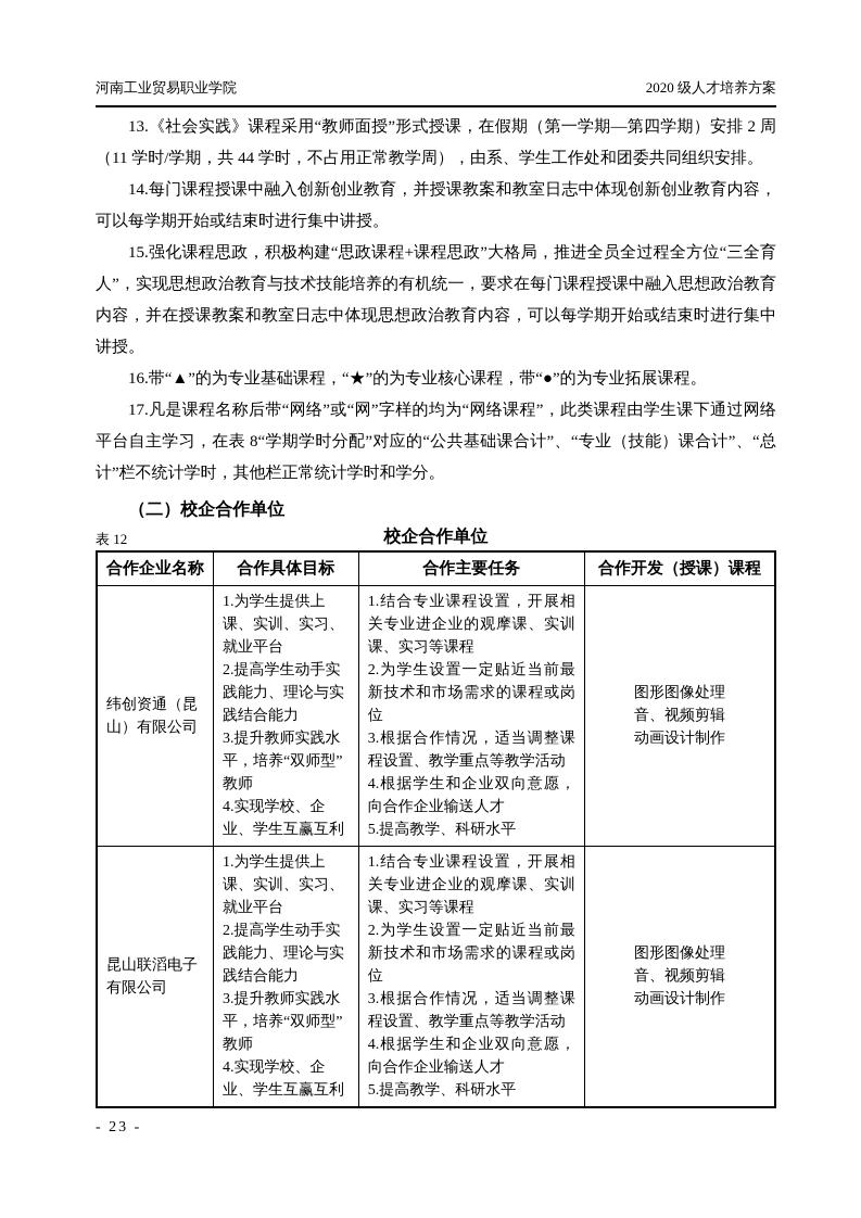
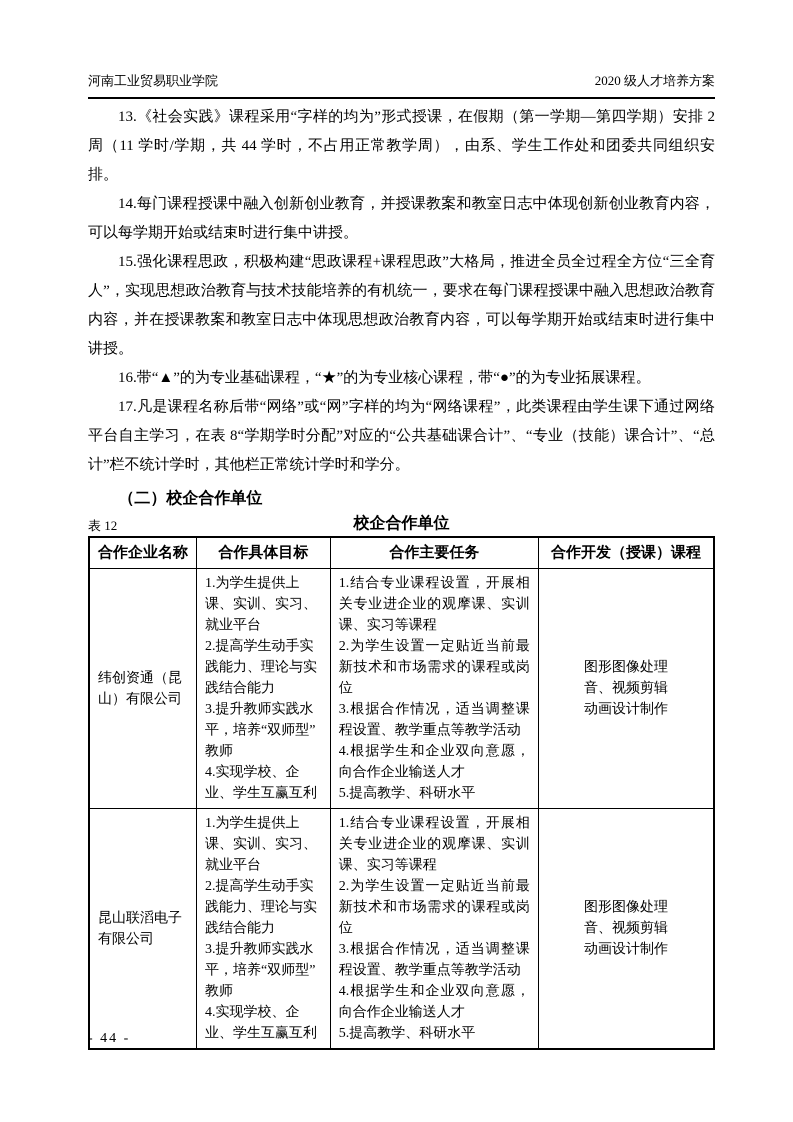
  河南工业贸易职业学院
  2020 级人才培养方案
- 13.《社会实践》课程采用“教师面授”形式授课，在假期（第一学期—第四学期）安排 2 周（11 学时/学期，共 44 学时，不占用正常教学周），由系、学生工作处和团委共同组织安排。
+ 13.《社会实践》课程采用“字样的均为”形式授课，在假期（第一学期—第四学期）安排 2 周（11 学时/学期，共 44 学时，不占用正常教学周），由系、学生工作处和团委共同组织安排。
  14.每门课程授课中融入创新创业教育，并授课教案和教室日志中体现创新创业教育内容，可以每学期开始或结束时进行集中讲授。
  15.强化课程思政，积极构建“思政课程+课程思政”大格局，推进全员全过程全方位“三全育人”，实现思想政治教育与技术技能培养的有机统一，要求在每门课程授课中融入思想政治教育内容，并在授课教案和教室日志中体现思想政治教育内容，可以每学期开始或结束时进行集中讲授。
  16.带“▲”的为专业基础课程，“★”的为专业核心课程，带“●”的为专业拓展课程。
  17.凡是课程名称后带“网络”或“网”字样的均为“网络课程”，此类课程由学生课下通过网络平台自主学习，在表 8“学期学时分配”对应的“公共基础课合计”、“专业（技能）课合计”、“总计”栏不统计学时，其他栏正常统计学时和学分。
  （二）校企合作单位
  表 12
  校企合作单位
  合作企业名称	合作具体目标	合作主要任务	合作开发（授课）课程
  纬创资通（昆山）有限公司	1.为学生提供上课、实训、实习、就业平台2.提高学生动手实践能力、理论与实践结合能力3.提升教师实践水平，培养“双师型”教师4.实现学校、企业、学生互赢互利	1.结合专业课程设置，开展相关专业进企业的观摩课、实训课、实习等课程2.为学生设置一定贴近当前最新技术和市场需求的课程或岗位3.根据合作情况，适当调整课程设置、教学重点等教学活动4.根据学生和企业双向意愿，向合作企业输送人才5.提高教学、科研水平	图形图像处理音、视频剪辑动画设计制作
  昆山联滔电子有限公司	1.为学生提供上课、实训、实习、就业平台2.提高学生动手实践能力、理论与实践结合能力3.提升教师实践水平，培养“双师型”教师4.实现学校、企业、学生互赢互利	1.结合专业课程设置，开展相关专业进企业的观摩课、实训课、实习等课程2.为学生设置一定贴近当前最新技术和市场需求的课程或岗位3.根据合作情况，适当调整课程设置、教学重点等教学活动4.根据学生和企业双向意愿，向合作企业输送人才5.提高教学、科研水平	图形图像处理音、视频剪辑动画设计制作
- - 23 -
+ - 44 -
